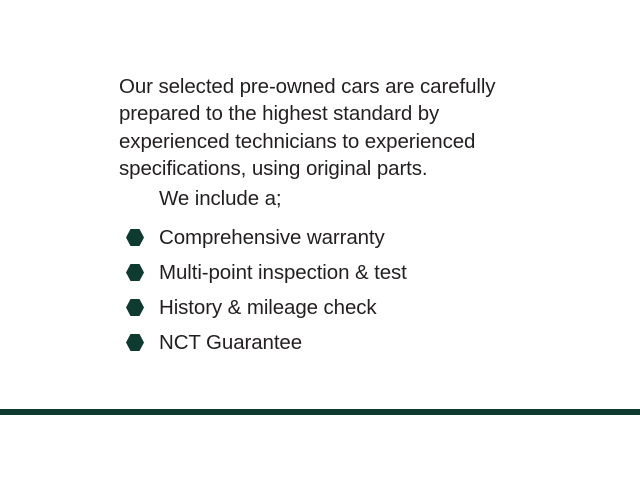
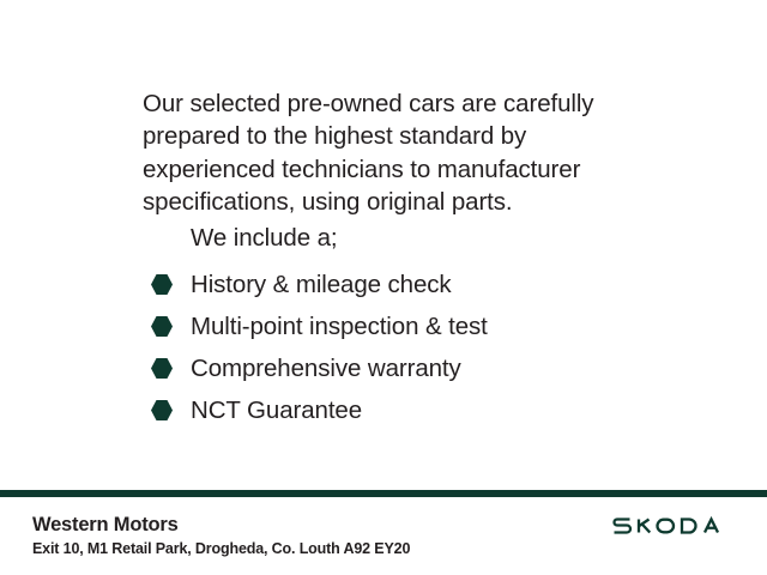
- Our selected pre-owned cars are carefully prepared to the highest standard by experienced technicians to experienced specifications, using original parts.
+ Our selected pre-owned cars are carefully prepared to the highest standard by experienced technicians to manufacturer specifications, using original parts.
  We include a;
- Comprehensive warranty
+ History & mileage check
  Multi-point inspection & test
- History & mileage check
+ Comprehensive warranty
  NCT Guarantee
+ Western Motors
+ Exit 10, M1 Retail Park, Drogheda, Co. Louth A92 EY20
